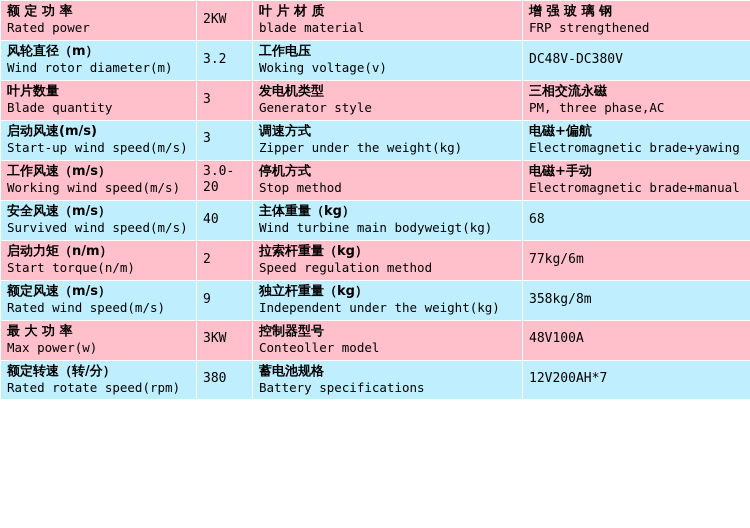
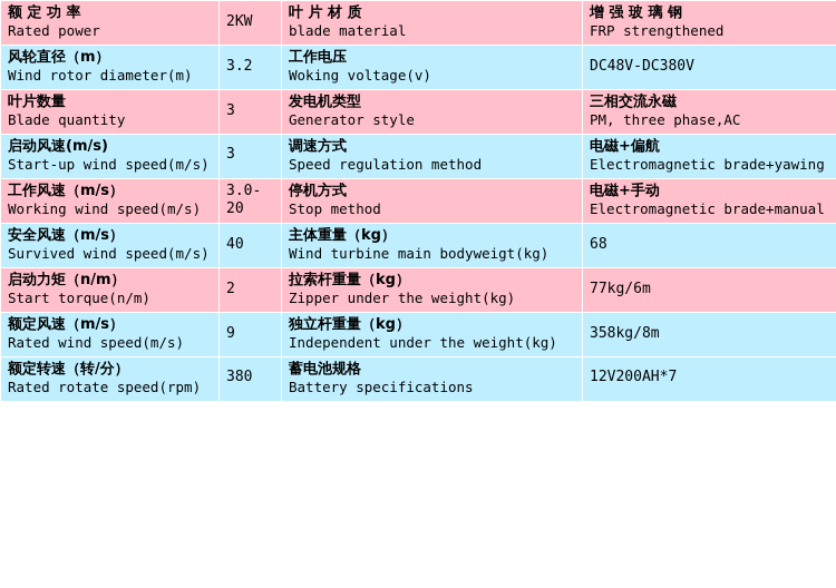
  额 定 功 率 Rated power	2KW	叶 片 材 质 blade material	增 强 玻 璃 钢 FRP strengthened
  风轮直径（m） Wind rotor diameter(m)	3.2	工作电压 Woking voltage(v)	DC48V-DC380V
  叶片数量 Blade quantity	3	发电机类型 Generator style	三相交流永磁 PM, three phase,AC
- 启动风速(m/s) Start-up wind speed(m/s)	3	调速方式 Zipper under the weight(kg)	电磁+偏航 Electromagnetic brade+yawing
+ 启动风速(m/s) Start-up wind speed(m/s)	3	调速方式 Speed regulation method	电磁+偏航 Electromagnetic brade+yawing
  工作风速（m/s） Working wind speed(m/s)	3.0-20	停机方式 Stop method	电磁+手动 Electromagnetic brade+manual
  安全风速（m/s） Survived wind speed(m/s)	40	主体重量（kg） Wind turbine main bodyweigt(kg)	68
- 启动力矩（n/m） Start torque(n/m)	2	拉索杆重量（kg） Speed regulation method	77kg/6m
+ 启动力矩（n/m） Start torque(n/m)	2	拉索杆重量（kg） Zipper under the weight(kg)	77kg/6m
  额定风速（m/s） Rated wind speed(m/s)	9	独立杆重量（kg） Independent under the weight(kg)	358kg/8m
- 最 大 功 率 Max power(w)	3KW	控制器型号 Conteoller model	48V100A
  额定转速（转/分） Rated rotate speed(rpm)	380	蓄电池规格 Battery specifications	12V200AH*7
